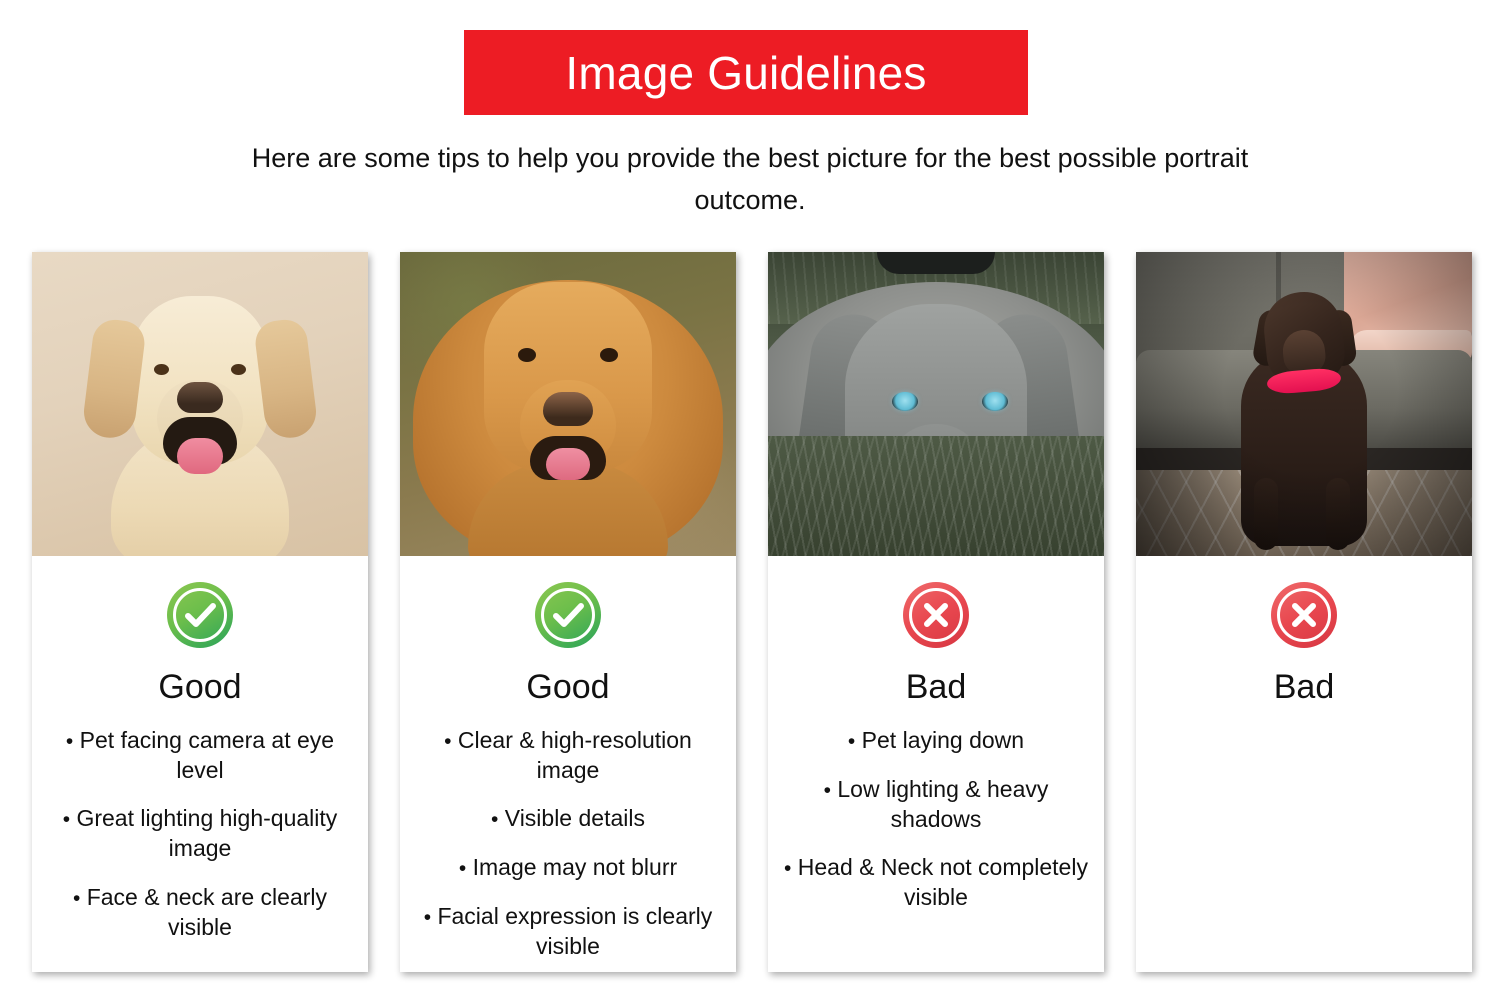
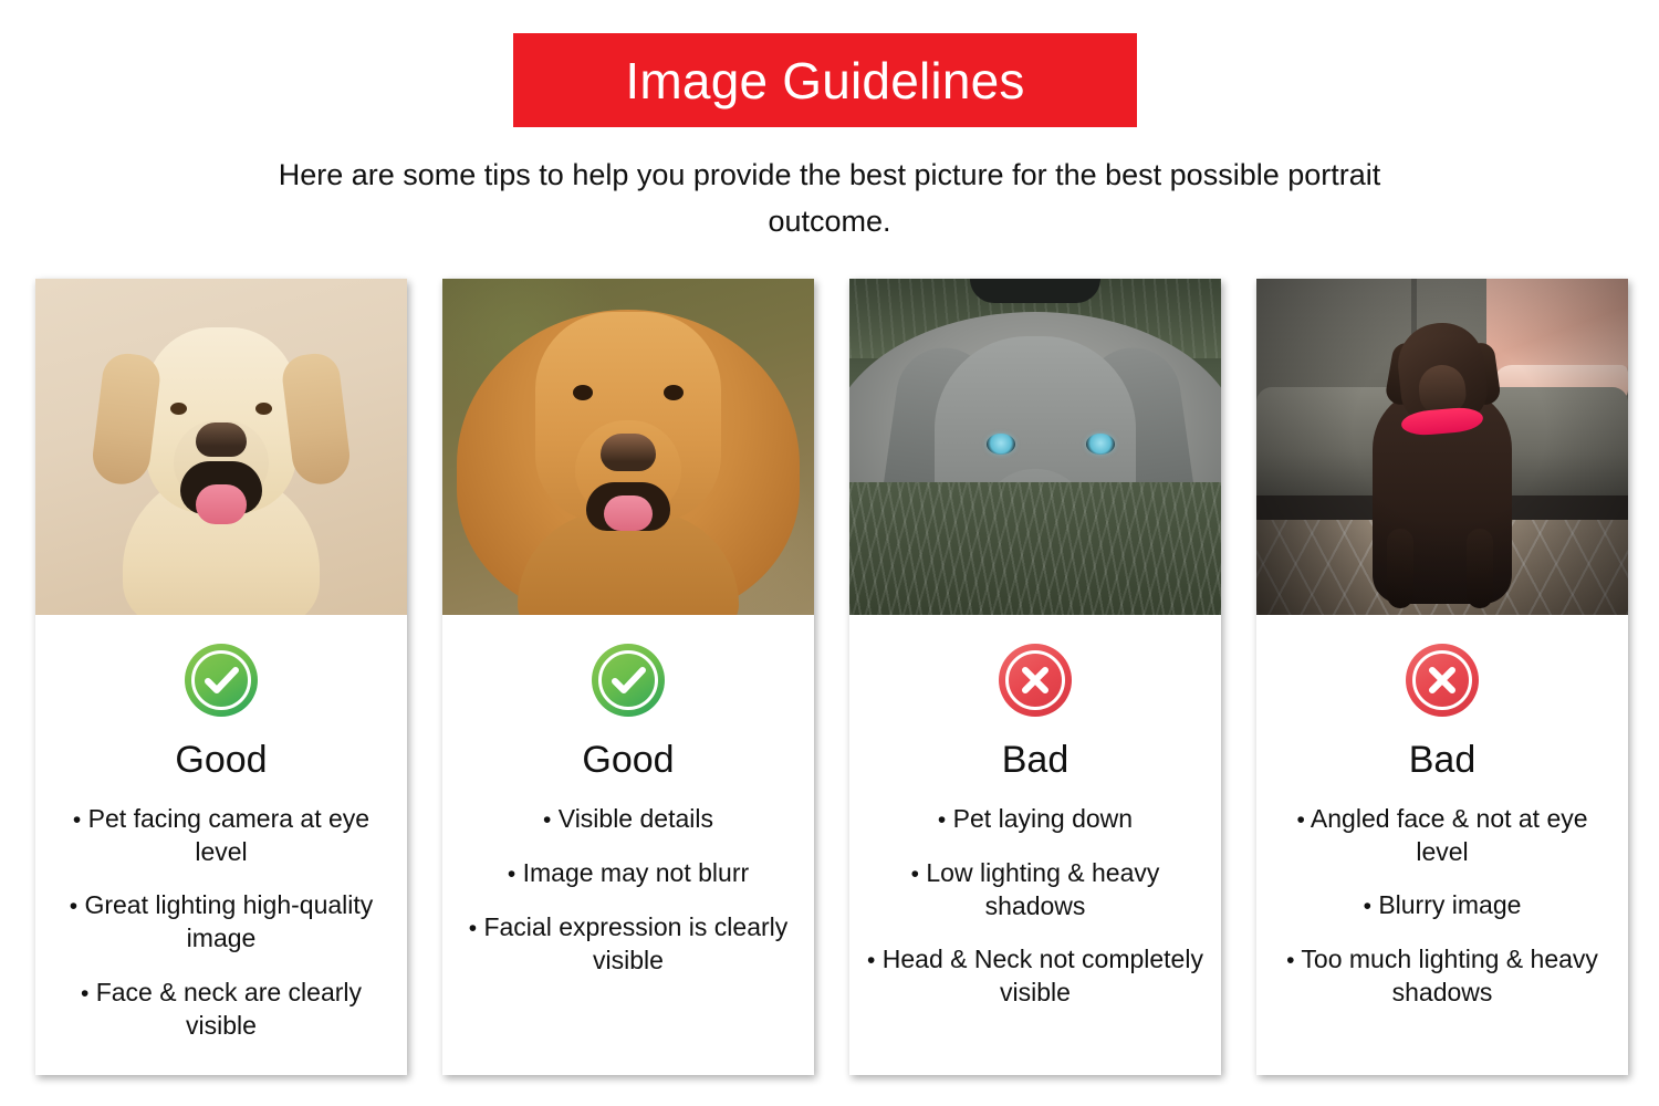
  Image Guidelines
  Here are some tips to help you provide the best picture for the best possible portrait outcome.
  Good
  • Pet facing camera at eye level
  • Great lighting high-quality image
  • Face & neck are clearly visible
  Good
- • Clear & high-resolution image
  • Visible details
  • Image may not blurr
  • Facial expression is clearly visible
  Bad
  • Pet laying down
  • Low lighting & heavy shadows
  • Head & Neck not completely visible
  Bad
+ • Angled face & not at eye level
+ • Blurry image
+ • Too much lighting & heavy shadows
